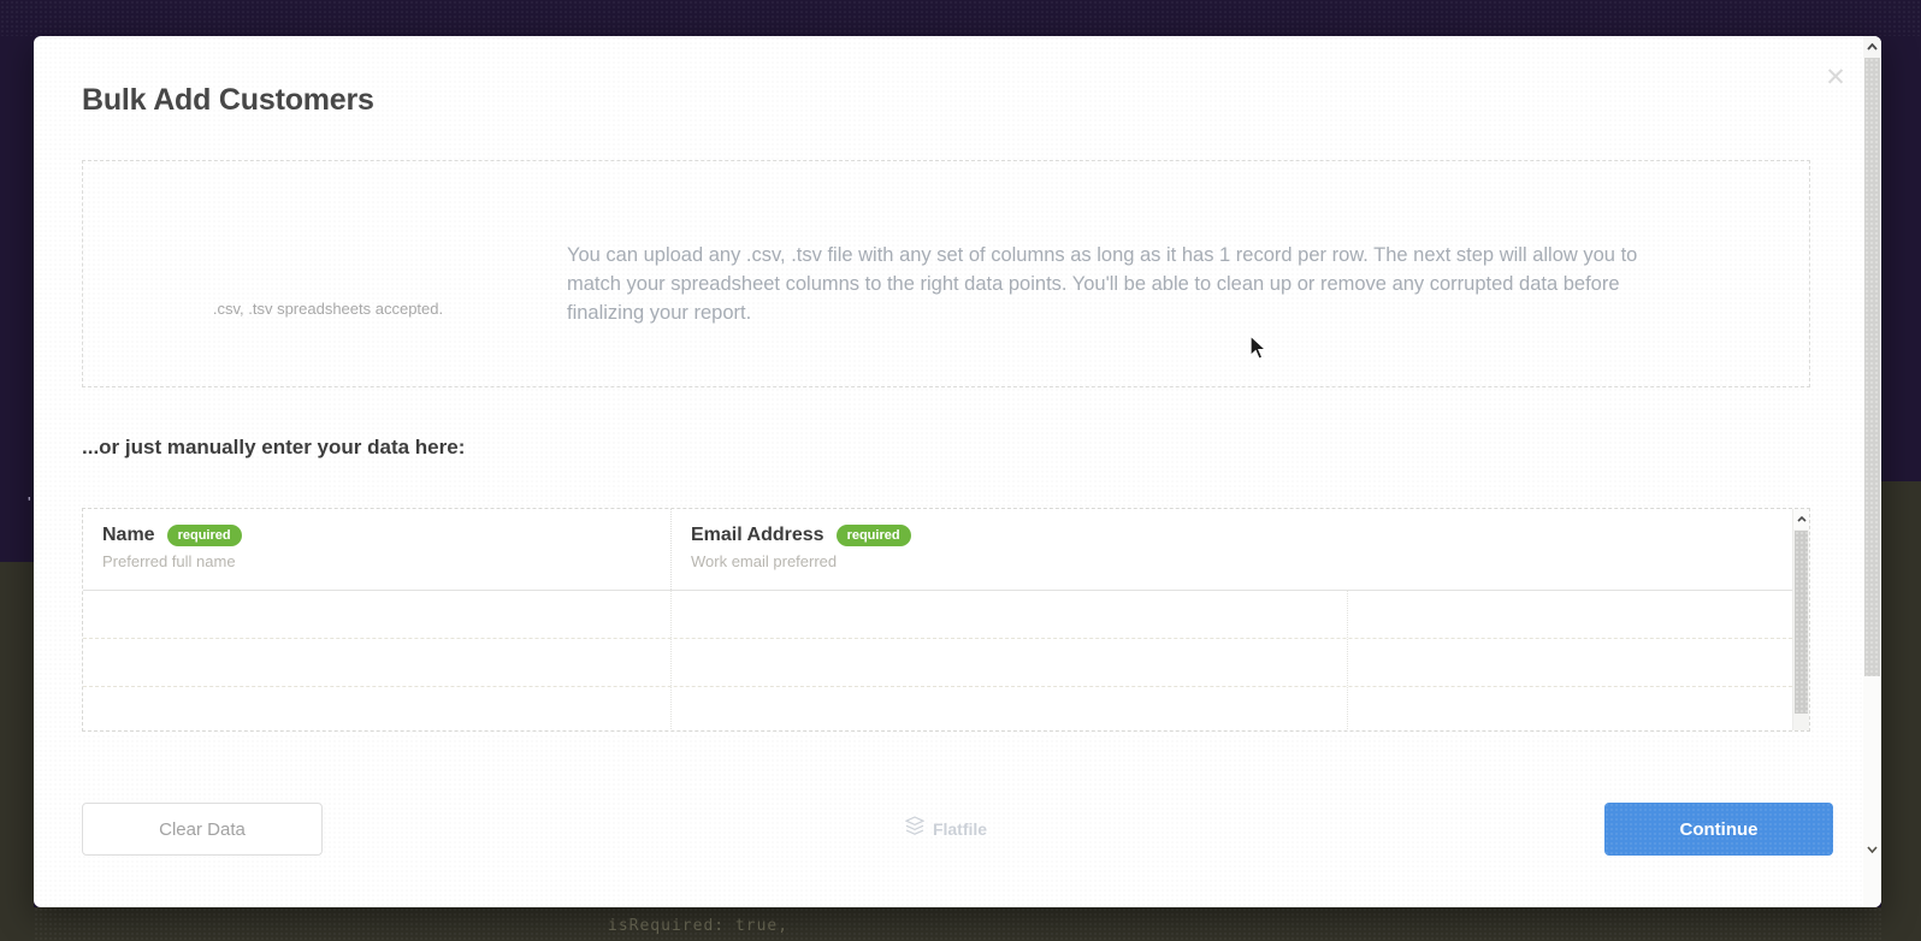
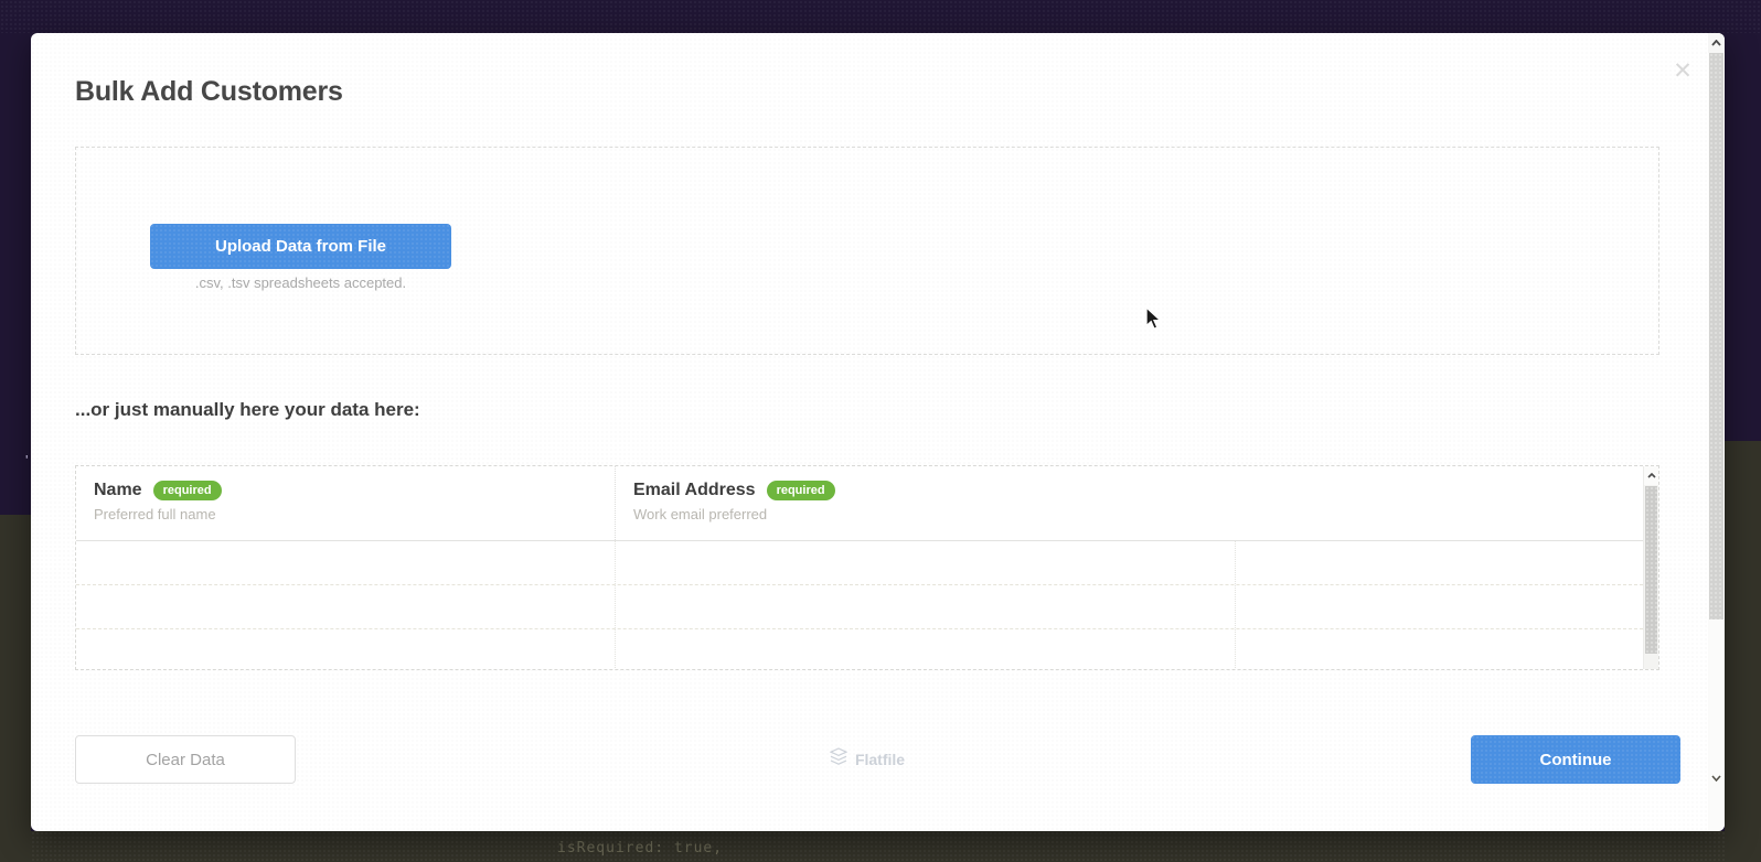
  isRequired: true,
  '
  Bulk Add Customers
  ✕
+ Upload Data from File
  .csv, .tsv spreadsheets accepted.
- You can upload any .csv, .tsv file with any set of columns as long as it has 1 record per row. The next step will allow you to match your spreadsheet columns to the right data points. You'll be able to clean up or remove any corrupted data before finalizing your report.
- ...or just manually enter your data here:
+ ...or just manually here your data here:
  Name required
  Preferred full name
  Email Address required
  Work email preferred
  Clear Data
  Flatfile
  Continue
